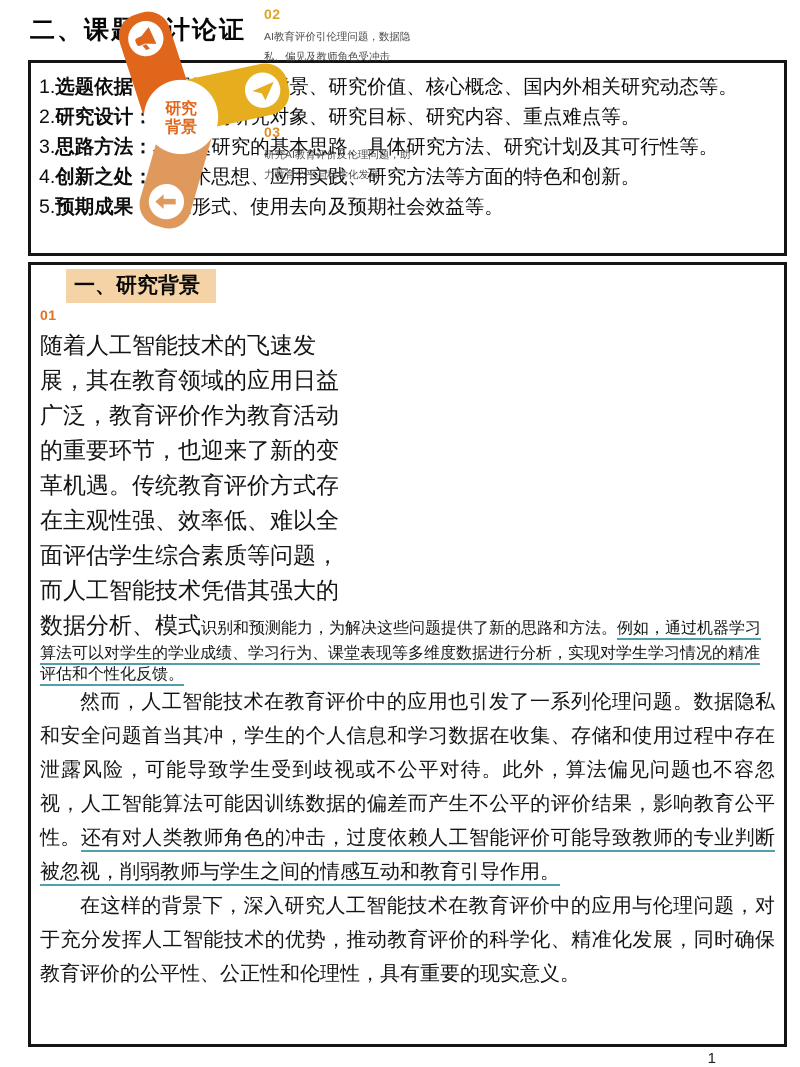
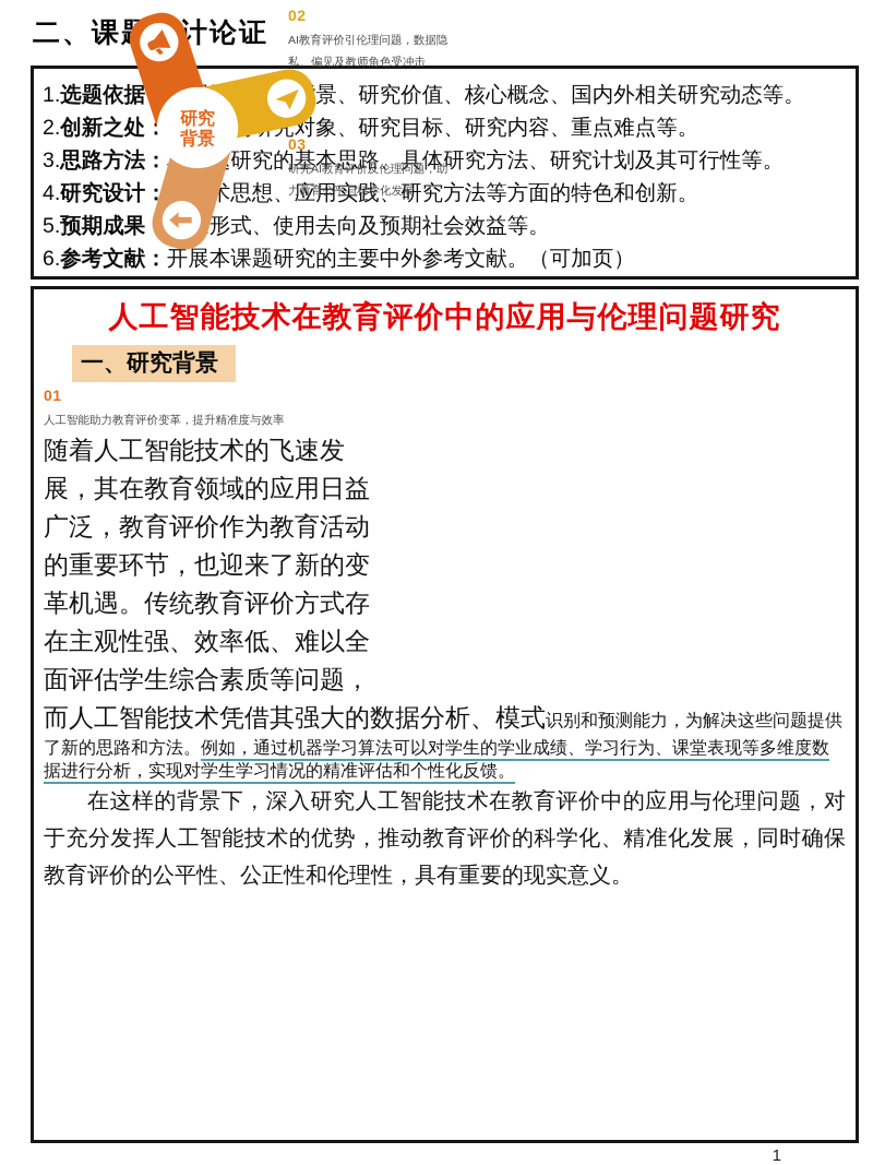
  二、课计论证
  1.选题依据 景、研究价值、核心概念、国内外相关研究动态等。
- 2.研究设计： 对象、研究目标、研究内容、重点难点等。
+ 2.创新之处： 对象、研究目标、研究内容、重点难点等。
  3.思路方法： 研究的基本思路、具体研究方法、研究计划及其可行性等。
- 4.创新之处： 术思想、应用实践、研究方法等方面的特色和创新。
+ 4.研究设计： 术思想、应用实践、研究方法等方面的特色和创新。
  5.预期成果 形式、使用去向及预期社会效益等。
+ 6.参考文献：开展本课题研究的主要中外参考文献。（可加页）
+ 人工智能技术在教育评价中的应用与伦理问题研究
  一、研究背景
  01
+ 人工智能助力教育评价变革，提升精准度与效率
  02
  AI教育评价引伦理问题，数据隐私、偏见及教师角色受冲击
  03
  研究AI教育评价及伦理问题，助力教育公平与科学化发展
  研究
  背景
  随着人工智能技术的飞速发展，其在教育领域的应用日益广泛，教育评价作为教育活动的重要环节，也迎来了新的变革机遇。传统教育评价方式存在主观性强、效率低、难以全面评估学生综合素质等问题，而人工智能技术凭借其强大的数据分析、模式识别和预测能力，为解决这些问题提供了新的思路和方法。例如，通过机器学习算法可以对学生的学业成绩、学习行为、课堂表现等多维度数据进行分析，实现对学生学习情况的精准评估和个性化反馈。
- 然而，人工智能技术在教育评价中的应用也引发了一系列伦理问题。数据隐私和安全问题首当其冲，学生的个人信息和学习数据在收集、存储和使用过程中存在泄露风险，可能导致学生受到歧视或不公平对待。此外，算法偏见问题也不容忽视，人工智能算法可能因训练数据的偏差而产生不公平的评价结果，影响教育公平性。还有对人类教师角色的冲击，过度依赖人工智能评价可能导致教师的专业判断被忽视，削弱教师与学生之间的情感互动和教育引导作用。
  在这样的背景下，深入研究人工智能技术在教育评价中的应用与伦理问题，对于充分发挥人工智能技术的优势，推动教育评价的科学化、精准化发展，同时确保教育评价的公平性、公正性和伦理性，具有重要的现实意义。
  1
